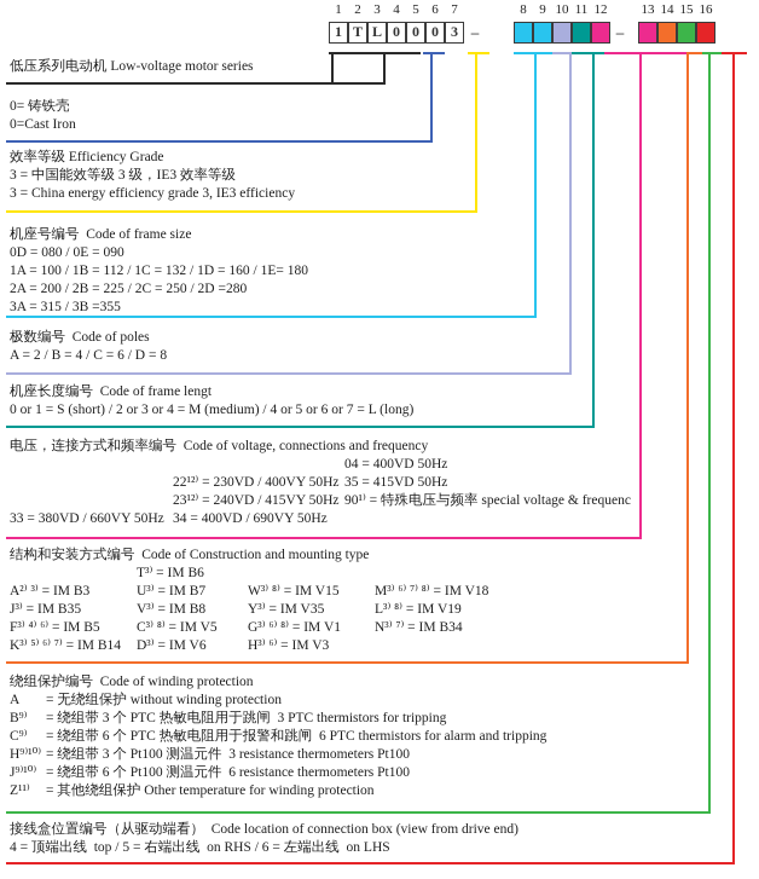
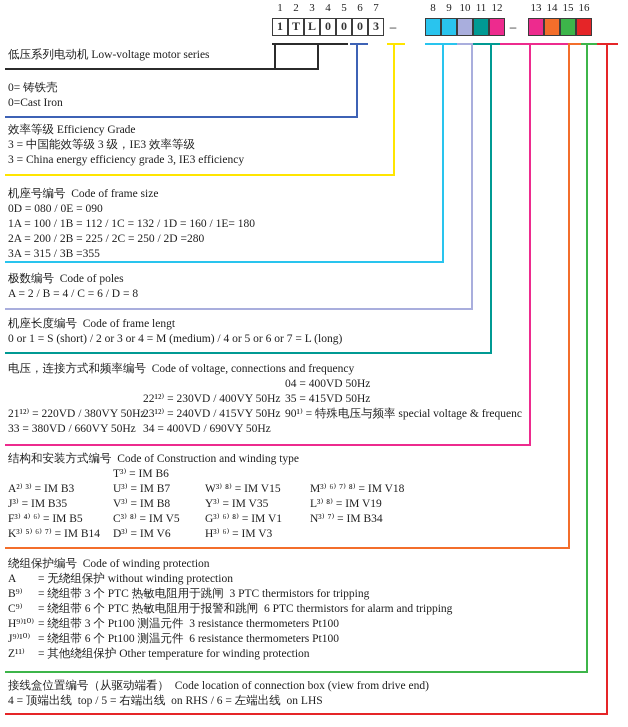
  1
  2
  3
  4
  5
  6
  7
  8
  9
  10
  11
  12
  13
  14
  15
  16
  1
  T
  L
  0
  0
  0
  3
  –
  –
  低压系列电动机 Low-voltage motor series
  0= 铸铁壳
  0=Cast Iron
  效率等级 Efficiency Grade
  3 = 中国能效等级 3 级，IE3 效率等级
  3 = China energy efficiency grade 3, IE3 efficiency
  机座号编号 Code of frame size
  0D = 080 / 0E = 090
  1A = 100 / 1B = 112 / 1C = 132 / 1D = 160 / 1E= 180
  2A = 200 / 2B = 225 / 2C = 250 / 2D =280
  3A = 315 / 3B =355
  极数编号 Code of poles
  A = 2 / B = 4 / C = 6 / D = 8
  机座长度编号 Code of frame lengt
  0 or 1 = S (short) / 2 or 3 or 4 = M (medium) / 4 or 5 or 6 or 7 = L (long)
  电压，连接方式和频率编号 Code of voltage, connections and frequency
  04 = 400VD 50Hz
  22¹²⁾ = 230VD / 400VY 50Hz
  35 = 415VD 50Hz
+ 21¹²⁾ = 220VD / 380VY 50Hz
  23¹²⁾ = 240VD / 415VY 50Hz
  90¹⁾ = 特殊电压与频率 special voltage & frequenc
  33 = 380VD / 660VY 50Hz
  34 = 400VD / 690VY 50Hz
- 结构和安装方式编号 Code of Construction and mounting type
+ 结构和安装方式编号 Code of Construction and winding type
  T³⁾ = IM B6
  A²⁾ ³⁾ = IM B3
  U³⁾ = IM B7
  W³⁾ ⁸⁾ = IM V15
  M³⁾ ⁶⁾ ⁷⁾ ⁸⁾ = IM V18
  J³⁾ = IM B35
  V³⁾ = IM B8
  Y³⁾ = IM V35
  L³⁾ ⁸⁾ = IM V19
  F³⁾ ⁴⁾ ⁶⁾ = IM B5
  C³⁾ ⁸⁾ = IM V5
  G³⁾ ⁶⁾ ⁸⁾ = IM V1
  N³⁾ ⁷⁾ = IM B34
  K³⁾ ⁵⁾ ⁶⁾ ⁷⁾ = IM B14
  D³⁾ = IM V6
  H³⁾ ⁶⁾ = IM V3
  绕组保护编号 Code of winding protection
  A
  = 无绕组保护 without winding protection
  B⁹⁾
  = 绕组带 3 个 PTC 热敏电阻用于跳闸 3 PTC thermistors for tripping
  C⁹⁾
  = 绕组带 6 个 PTC 热敏电阻用于报警和跳闸 6 PTC thermistors for alarm and tripping
  H⁹⁾¹⁰⁾
  = 绕组带 3 个 Pt100 测温元件 3 resistance thermometers Pt100
  J⁹⁾¹⁰⁾
  = 绕组带 6 个 Pt100 测温元件 6 resistance thermometers Pt100
  Z¹¹⁾
  = 其他绕组保护 Other temperature for winding protection
  接线盒位置编号（从驱动端看） Code location of connection box (view from drive end)
  4 = 顶端出线 top / 5 = 右端出线 on RHS / 6 = 左端出线 on LHS
